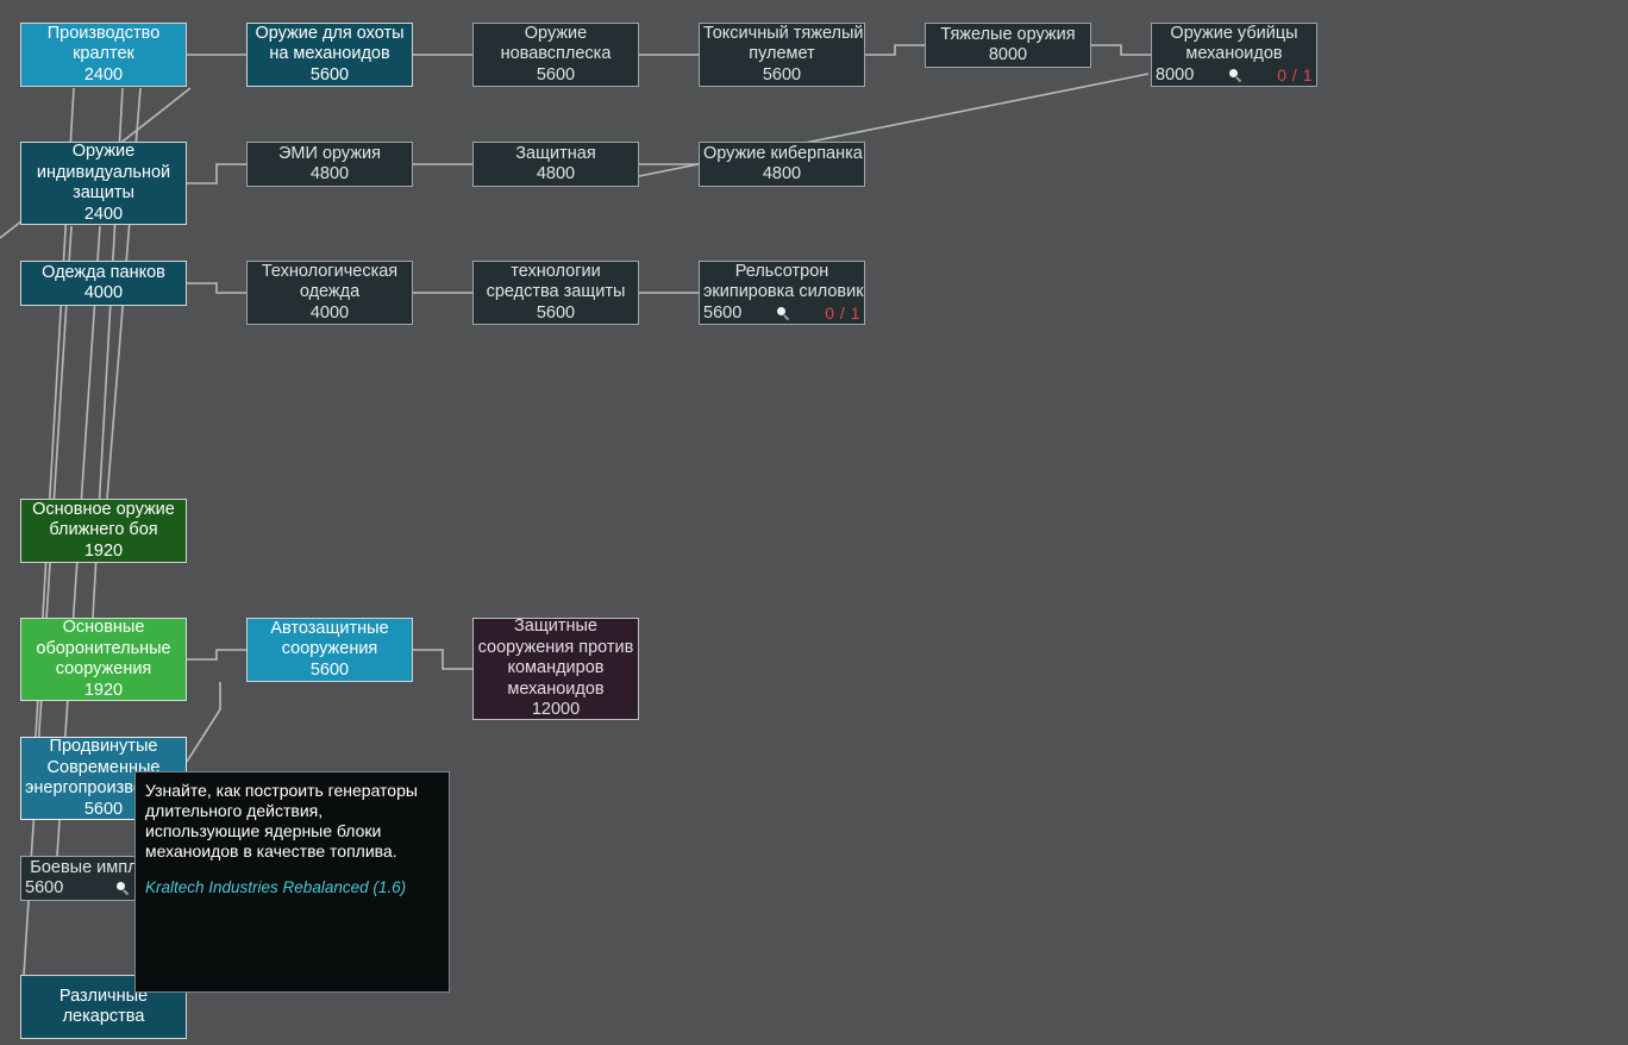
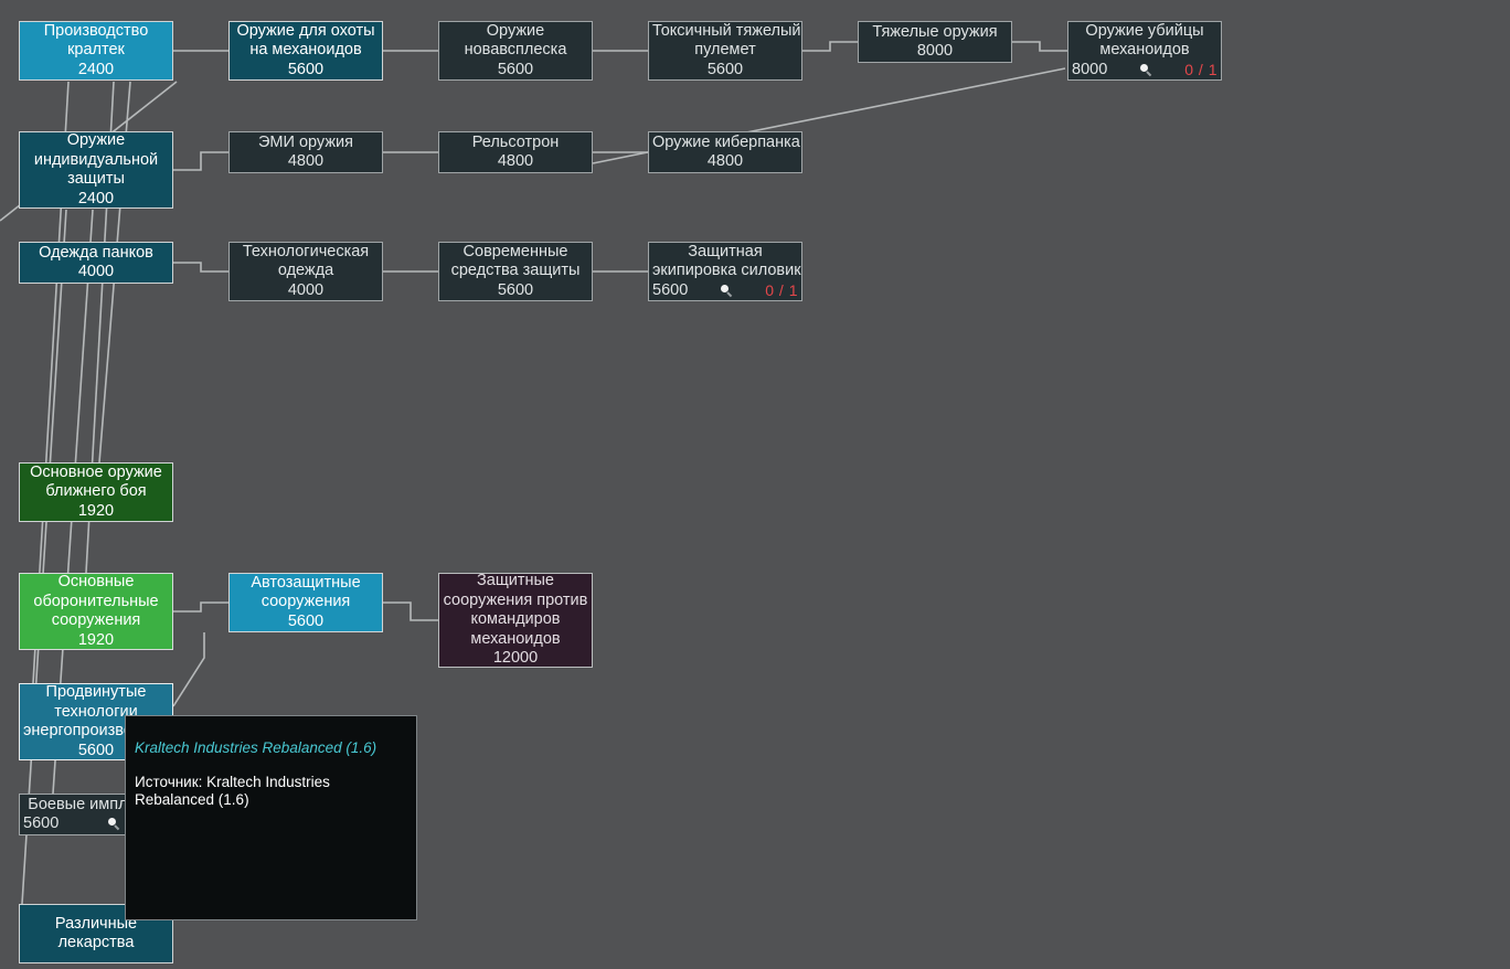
  Производство
  крaлтек
  2400
  Оружие для охоты
  на механоидов
  5600
  Оружие
  новавсплеска
  5600
  Токсичный тяжелый
  пулемет
  5600
  Тяжелые оружия
  8000
  Оружие убийцы
  механоидов
  8000
  0 / 1
  Оружие
  индивидуальной
  защиты
  2400
  ЭМИ оружия
  4800
- Защитная
+ Рельсотрон
  4800
  Оружие киберпанка
  4800
  Одежда панков
  4000
  Технологическая
  одежда
  4000
- технологии
+ Современные
  средства защиты
  5600
- Рельсотрон
+ Защитная
  экипировка силовик
  5600
  0 / 1
  Основное оружие
  ближнего боя
  1920
  Основные
  оборонительные
  сооружения
  1920
  Автозащитные
  сооружения
  5600
  Защитные
  сооружения против
  командиров
  механоидов
  12000
  Продвинутые
- Современные
+ технологии
  5600
  Боевые импл
  5600
  Различные
  лекарства
- Узнайте, как построить генераторы длительного действия, использующие ядерные блоки механоидов в качестве топлива.
  Kraltech Industries Rebalanced (1.6)
+ Источник: Kraltech Industries Rebalanced (1.6)
